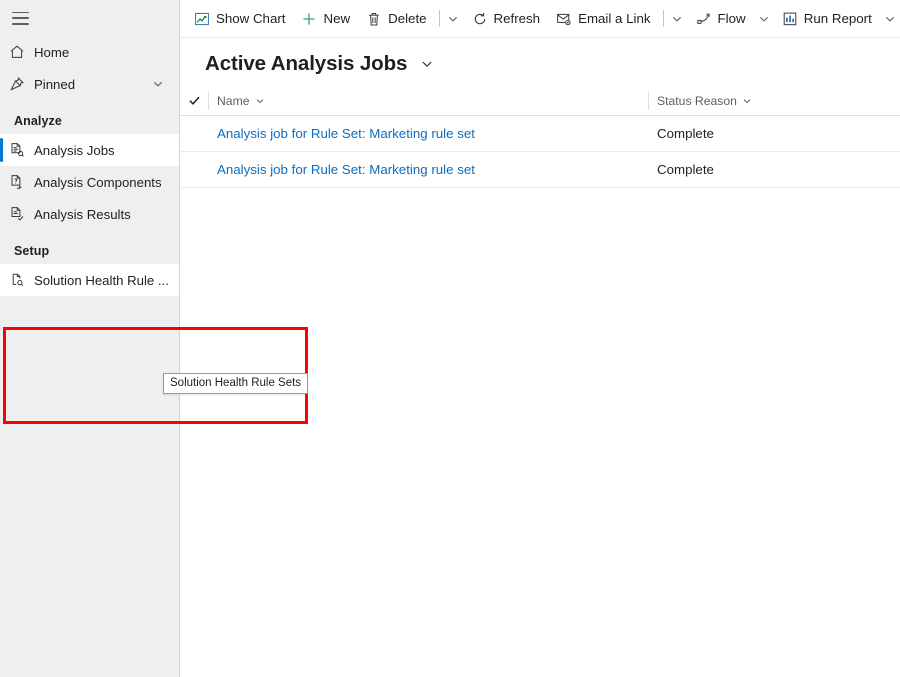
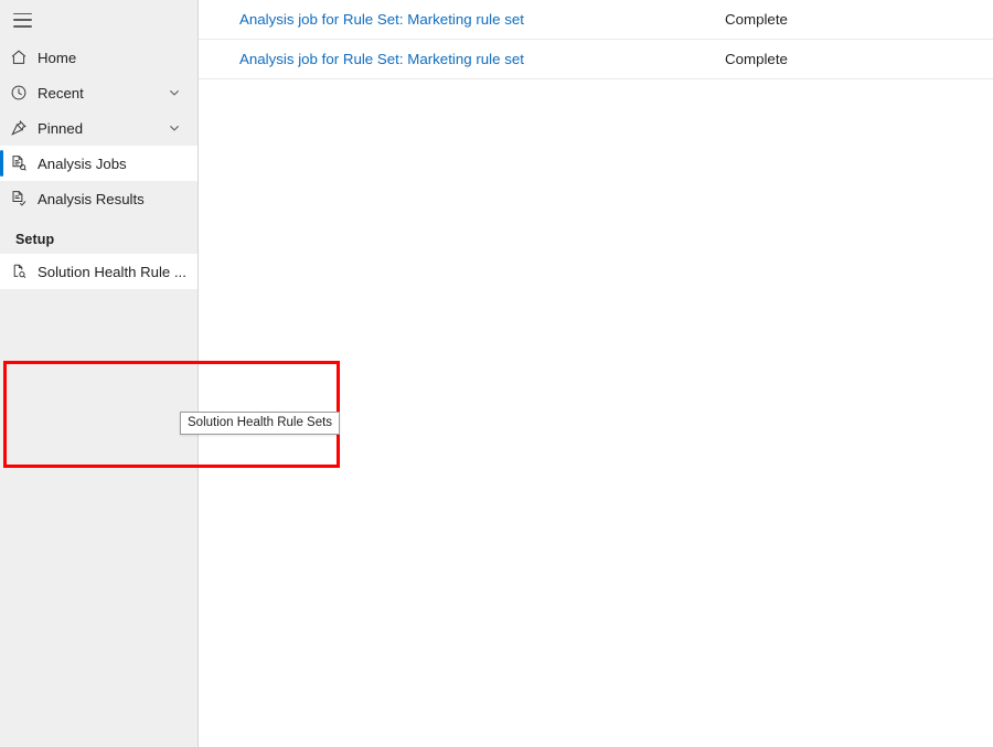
  Home
+ Recent
  Pinned
- Analyze
  Analysis Jobs
- Analysis Components
  Analysis Results
  Setup
  Solution Health Rule ...
- Show Chart
- New
- Delete
- Refresh
- Email a Link
- Flow
- Run Report
- Active Analysis Jobs
- Name
- Status Reason
  Analysis job for Rule Set: Marketing rule set
  Complete
  Analysis job for Rule Set: Marketing rule set
  Complete
  Solution Health Rule Sets
